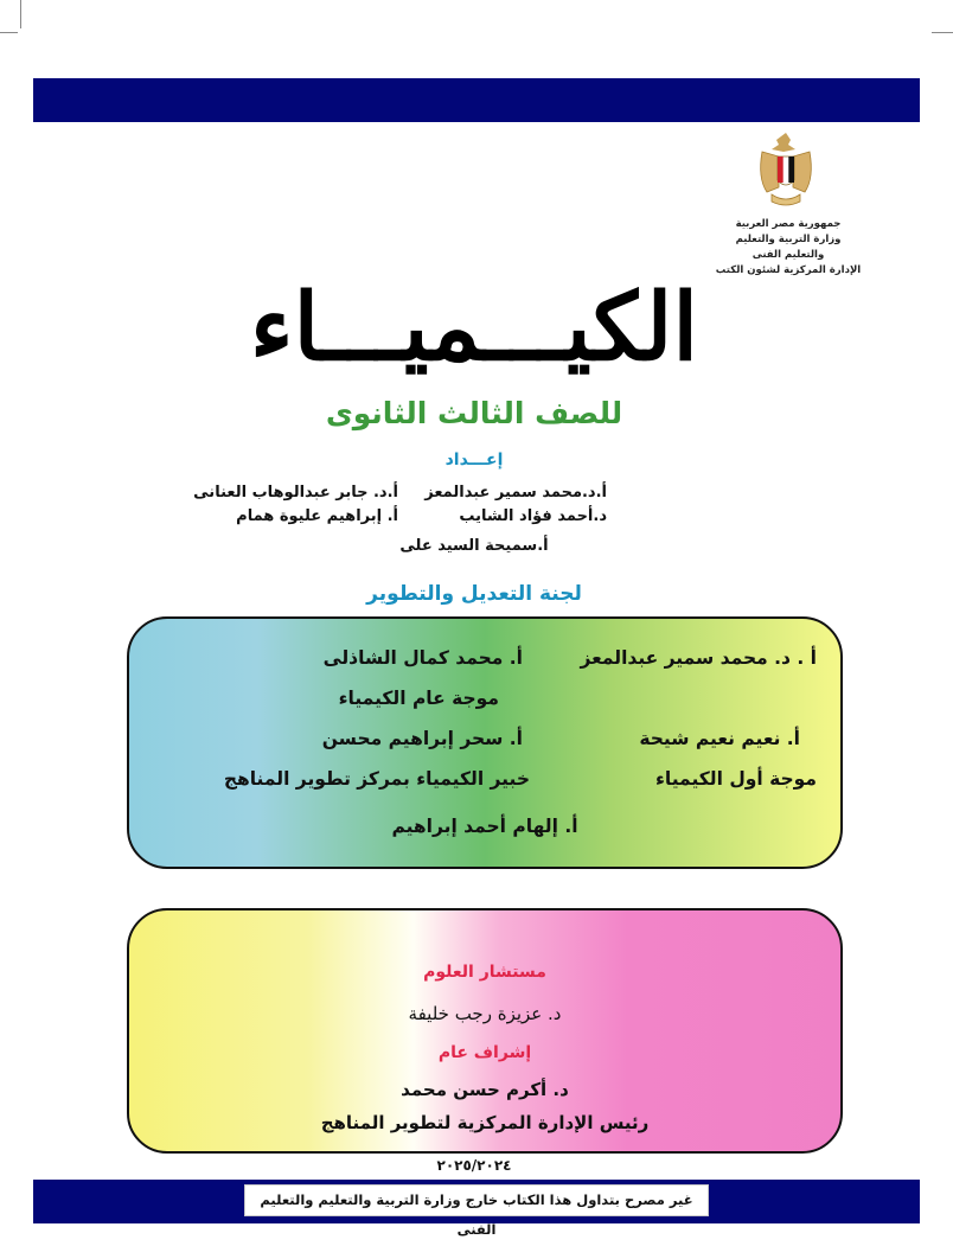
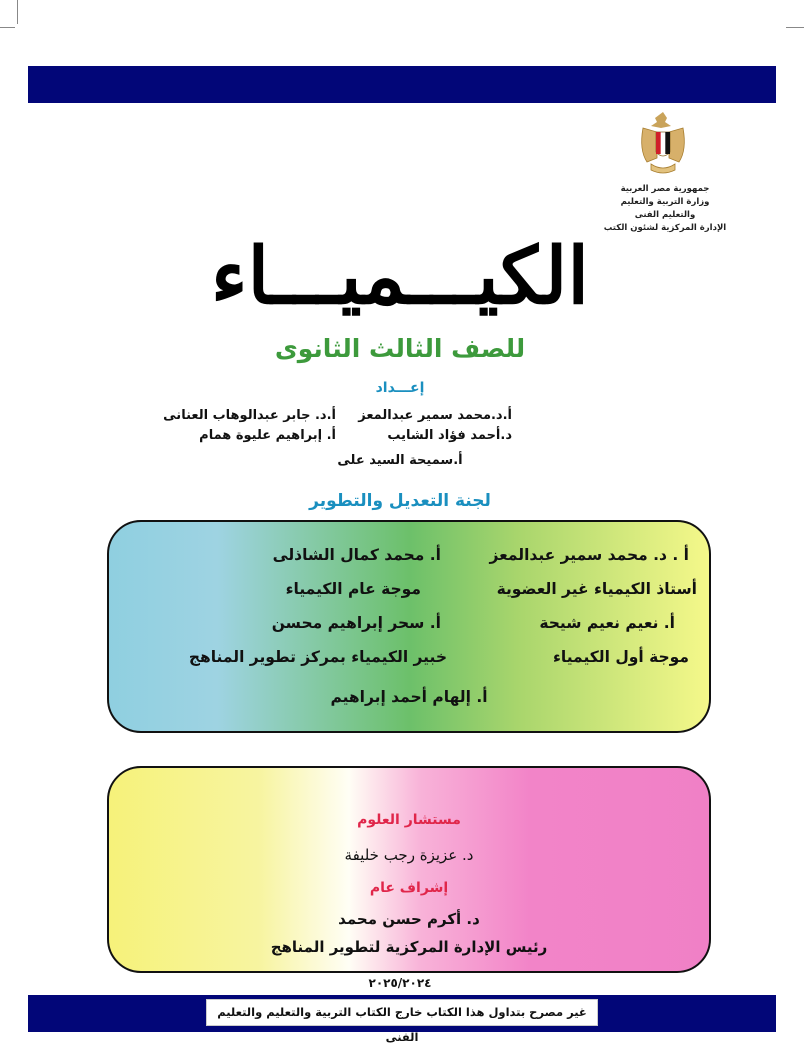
  جمهورية مصر العربية
  وزارة التربية والتعليم
  والتعليم الفنى
  الإدارة المركزية لشئون الكتب
  الكيـــميـــاء
  للصف الثالث الثانوى
  إعـــداد
  أ.د.محمد سمير عبدالمعز
  أ.د. جابر عبدالوهاب العنانى
  د.أحمد فؤاد الشايب
  أ. إبراهيم عليوة همام
  أ.سميحة السيد على
  لجنة التعديل والتطوير
  أ . د. محمد سمير عبدالمعز
  أ. محمد كمال الشاذلى
+ أستاذ الكيمياء غير العضوية
  موجة عام الكيمياء
  أ. نعيم نعيم شيحة
  أ. سحر إبراهيم محسن
  موجة أول الكيمياء
  خبير الكيمياء بمركز تطوير المناهج
  أ. إلهام أحمد إبراهيم
  مستشار العلوم
  د. عزيزة رجب خليفة
  إشراف عام
  د. أكرم حسن محمد
  رئيس الإدارة المركزية لتطوير المناهج
  ٢٠٢٥/٢٠٢٤
- غير مصرح بتداول هذا الكتاب خارج وزارة التربية والتعليم والتعليم الفنى
+ غير مصرح بتداول هذا الكتاب خارج الكتاب التربية والتعليم والتعليم الفنى
